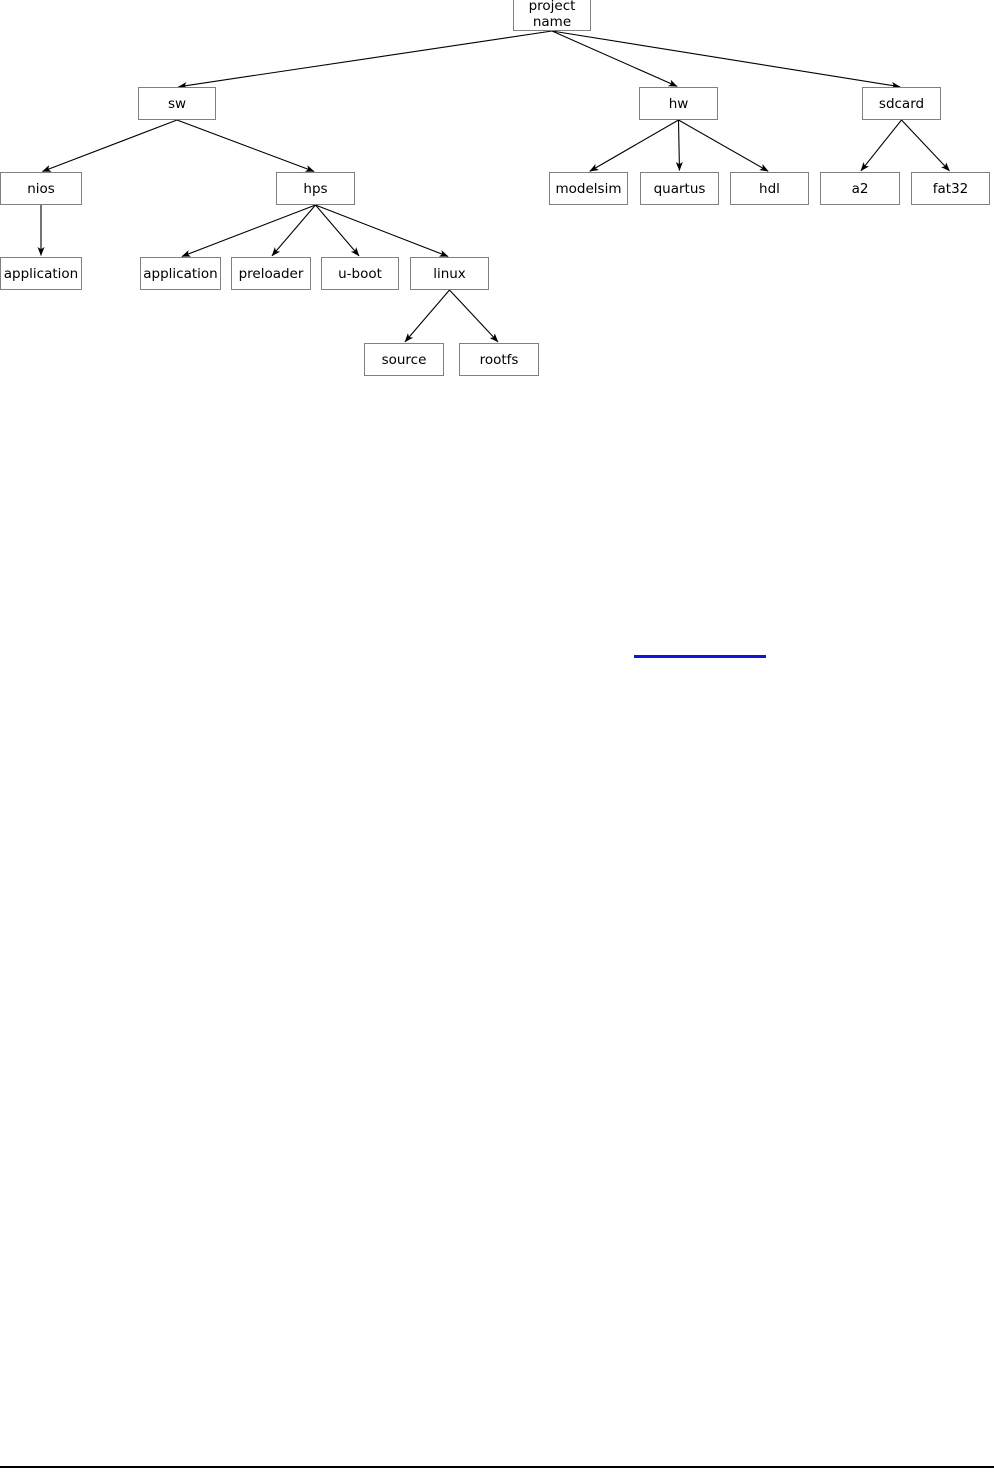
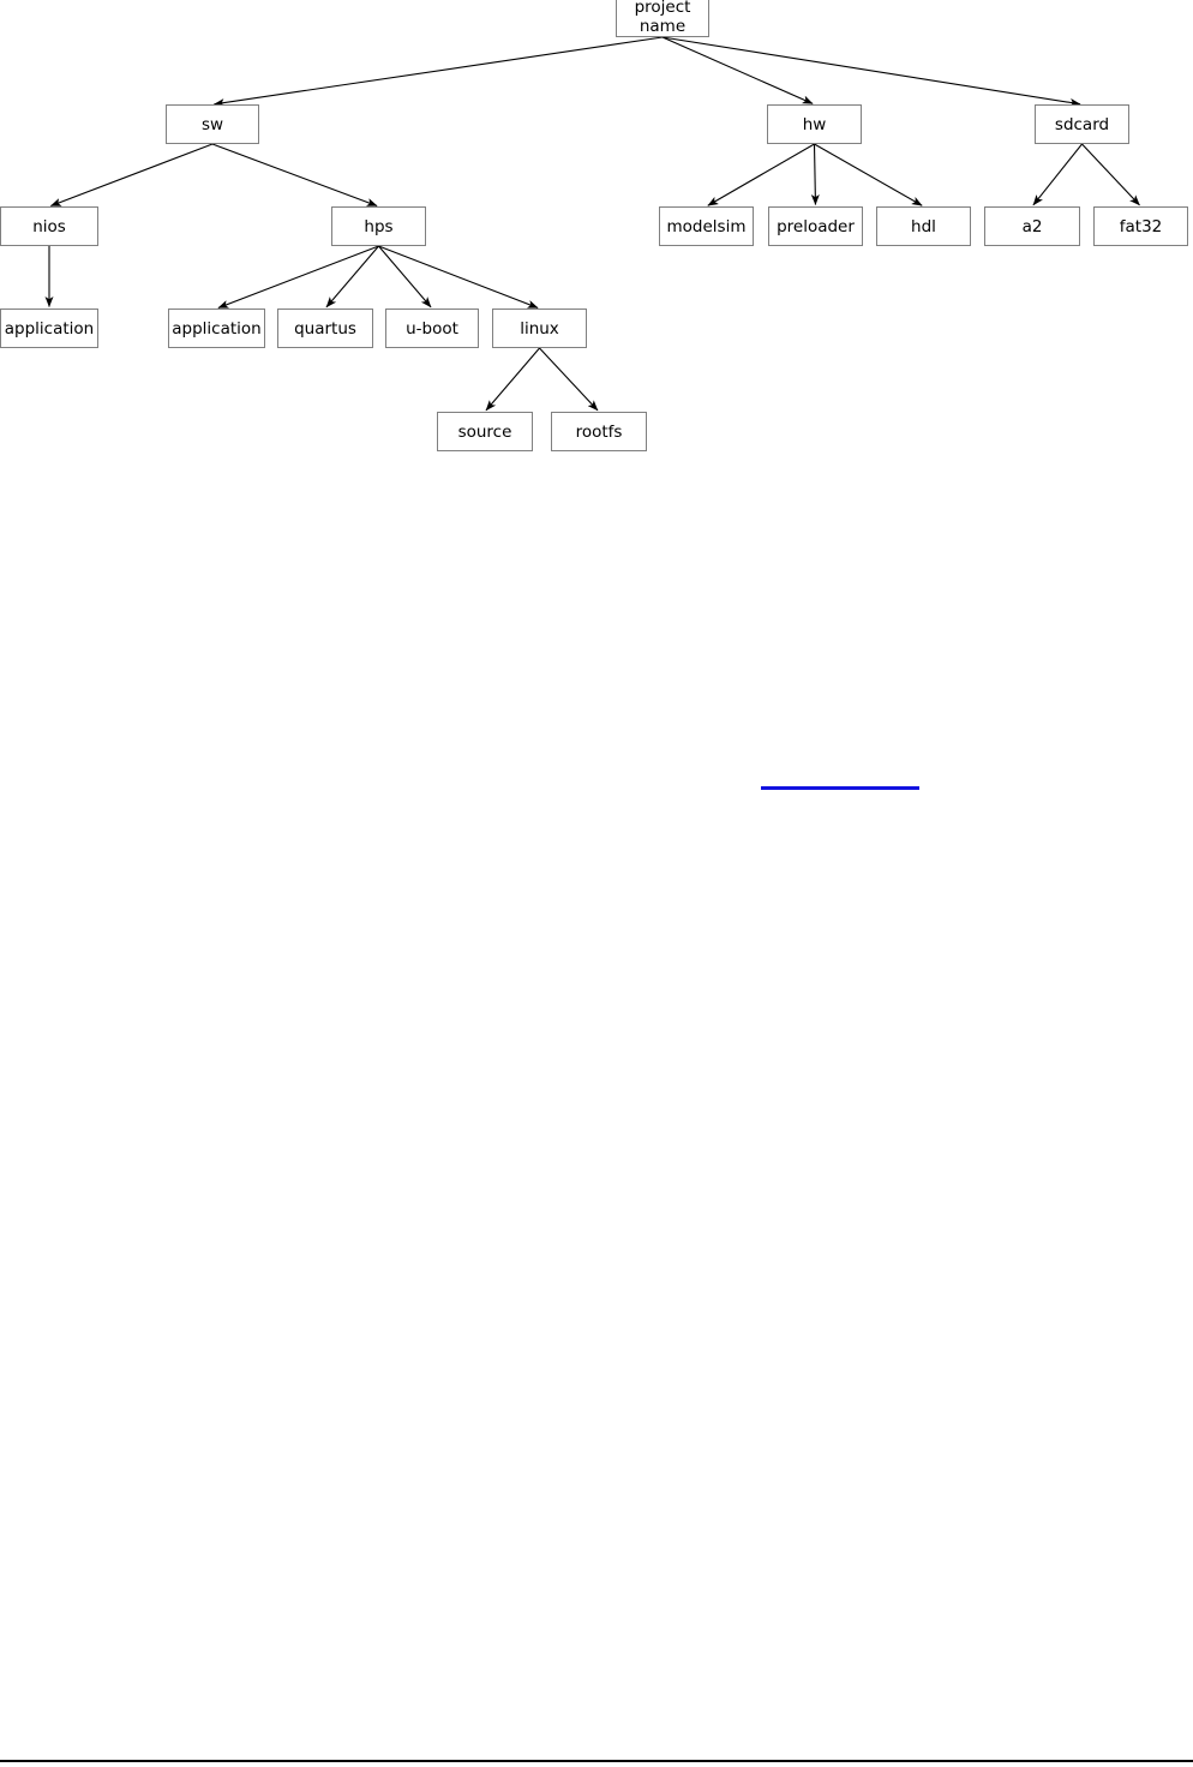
  project
  name
  sw
  hw
  sdcard
  nios
  hps
  modelsim
- quartus
+ preloader
  hdl
  a2
  fat32
  application
  application
- preloader
+ quartus
  u-boot
  linux
  source
  rootfs
